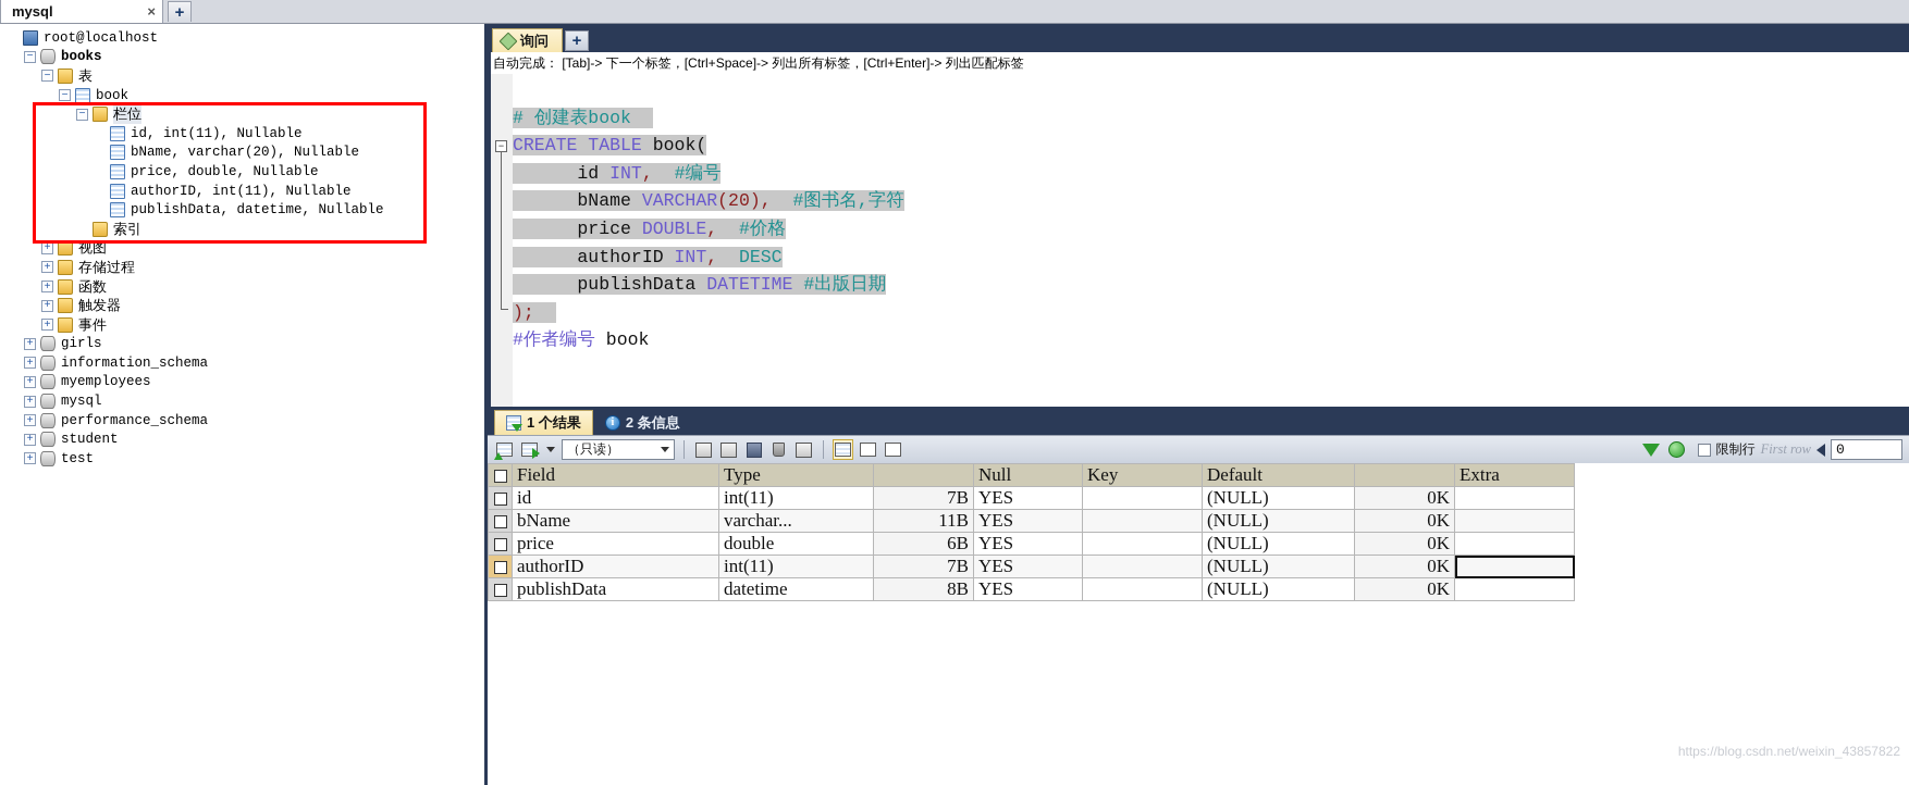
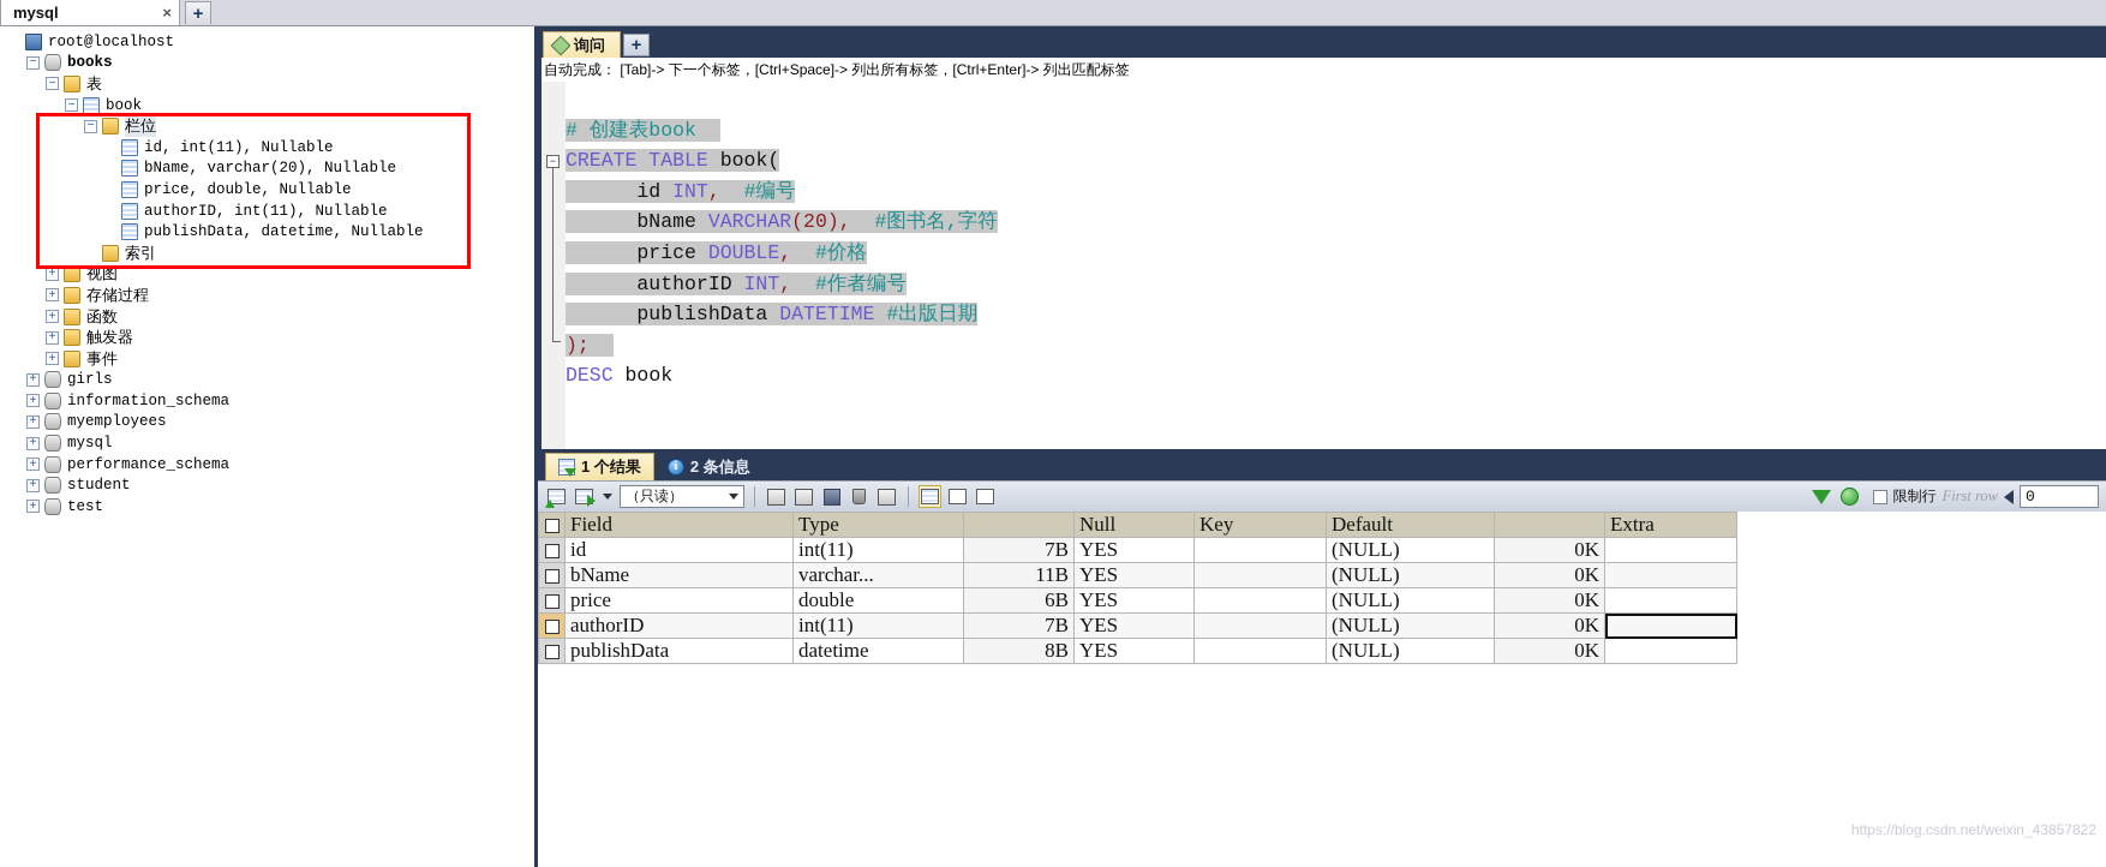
  mysql
  ×
  +
  root@localhost
  −
  books
  −
  表
  −
  book
  −
  栏位
  id, int(11), Nullable
  bName, varchar(20), Nullable
  price, double, Nullable
  authorID, int(11), Nullable
  publishData, datetime, Nullable
  索引
  +
  视图
  +
  存储过程
  +
  函数
  +
  触发器
  +
  事件
  +
  girls
  +
  information_schema
  +
  myemployees
  +
  mysql
  +
  performance_schema
  +
  student
  +
  test
  询问
  +
  自动完成： [Tab]-> 下一个标签，[Ctrl+Space]-> 列出所有标签，[Ctrl+Enter]-> 列出匹配标签
  −
  # 创建表book
  CREATE TABLE book(
  id INT, #编号
  bName VARCHAR(20), #图书名,字符
  price DOUBLE, #价格
- authorID INT, DESC
+ authorID INT, #作者编号
  publishData DATETIME #出版日期
  );
- #作者编号 book
+ DESC book
  1 个结果
  i
  2 条信息
  （只读）
  限制行
  First row
  0
  	Field	Type		Null	Key	Default		Extra
  	id	int(11)	7B	YES		(NULL)	0K
  	bName	varchar...	11B	YES		(NULL)	0K
  	price	double	6B	YES		(NULL)	0K
  	authorID	int(11)	7B	YES		(NULL)	0K
  	publishData	datetime	8B	YES		(NULL)	0K
  https://blog.csdn.net/weixin_43857822
